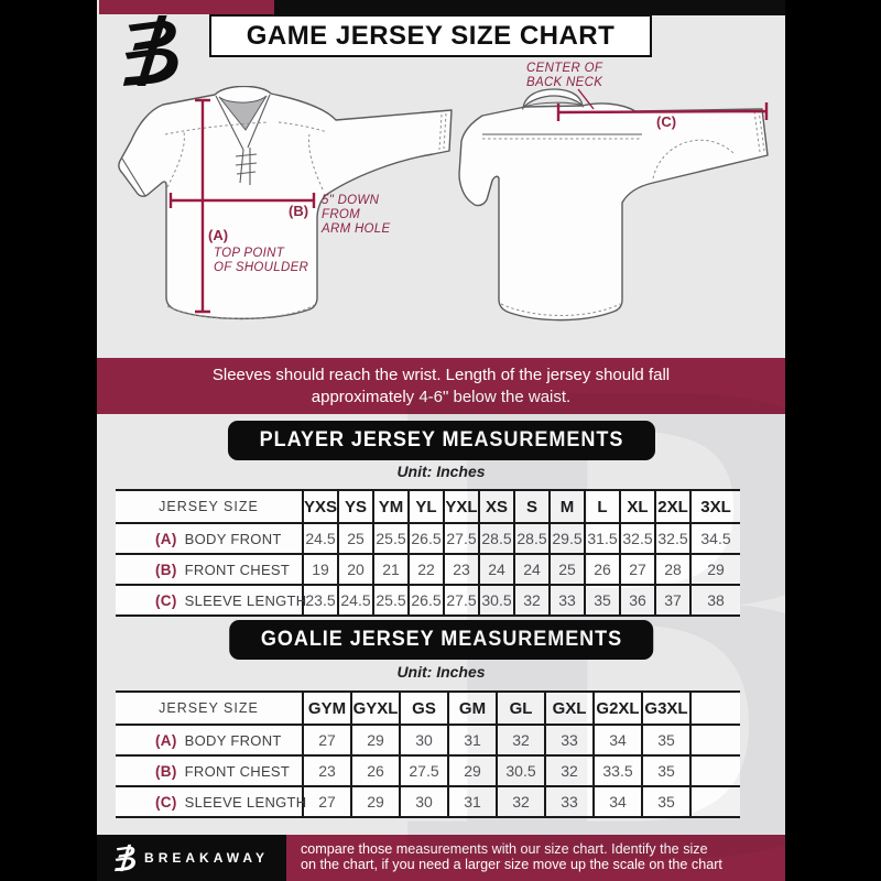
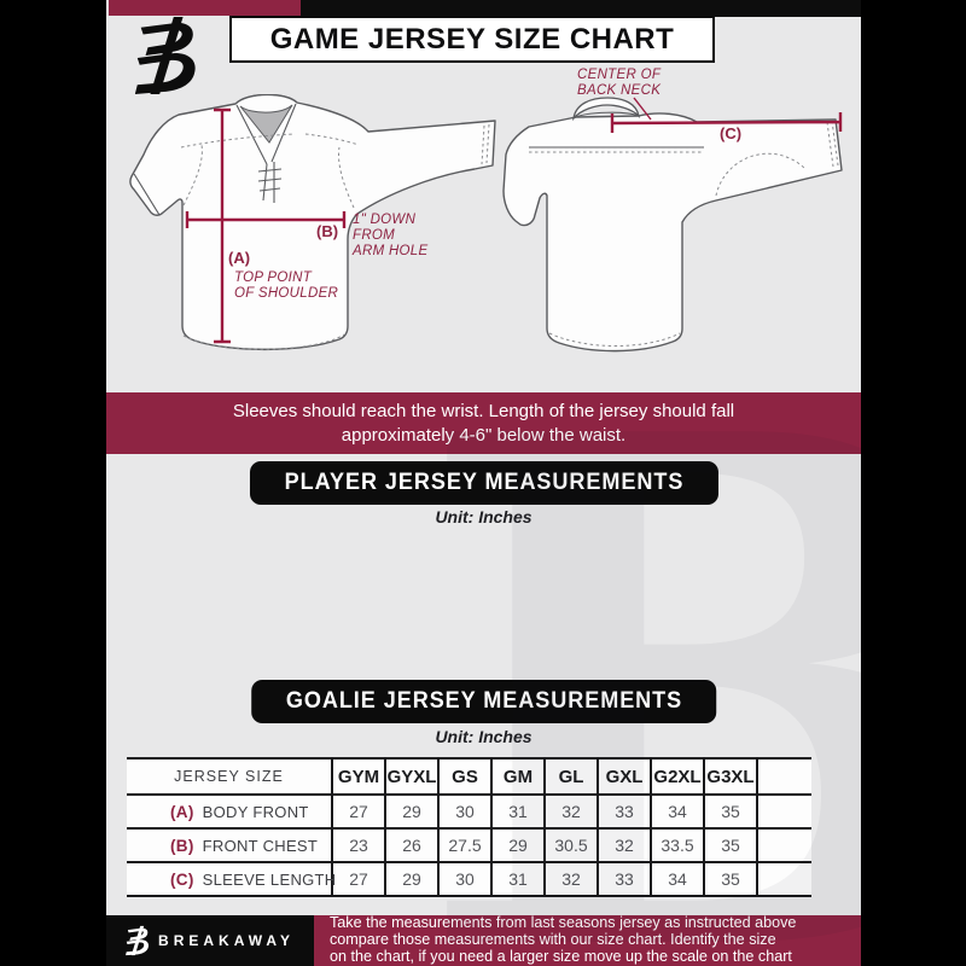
  GAME JERSEY SIZE CHART
  CENTER OF
  BACK NECK
  (C)
  (B)
- 5" DOWN
+ 1" DOWN
  FROM
  ARM HOLE
  (A)
  TOP POINT
  OF SHOULDER
  Sleeves should reach the wrist. Length of the jersey should fall
  approximately 4-6" below the waist.
  PLAYER JERSEY MEASUREMENTS
  Unit: Inches
- JERSEY SIZE	YXS	YS	YM	YL	YXL	XS	S	M	L	XL	2XL	3XL
- (A) BODY FRONT	24.5	25	25.5	26.5	27.5	28.5	28.5	29.5	31.5	32.5	32.5	34.5
- (B) FRONT CHEST	19	20	21	22	23	24	24	25	26	27	28	29
- (C) SLEEVE LENGTH	23.5	24.5	25.5	26.5	27.5	30.5	32	33	35	36	37	38
  GOALIE JERSEY MEASUREMENTS
  Unit: Inches
  JERSEY SIZE	GYM	GYXL	GS	GM	GL	GXL	G2XL	G3XL
  (A) BODY FRONT	27	29	30	31	32	33	34	35
  (B) FRONT CHEST	23	26	27.5	29	30.5	32	33.5	35
  (C) SLEEVE LENGTH	27	29	30	31	32	33	34	35
  B
  BREAKAWAY
+ Take the measurements from last seasons jersey as instructed above
  compare those measurements with our size chart. Identify the size
  on the chart, if you need a larger size move up the scale on the chart
